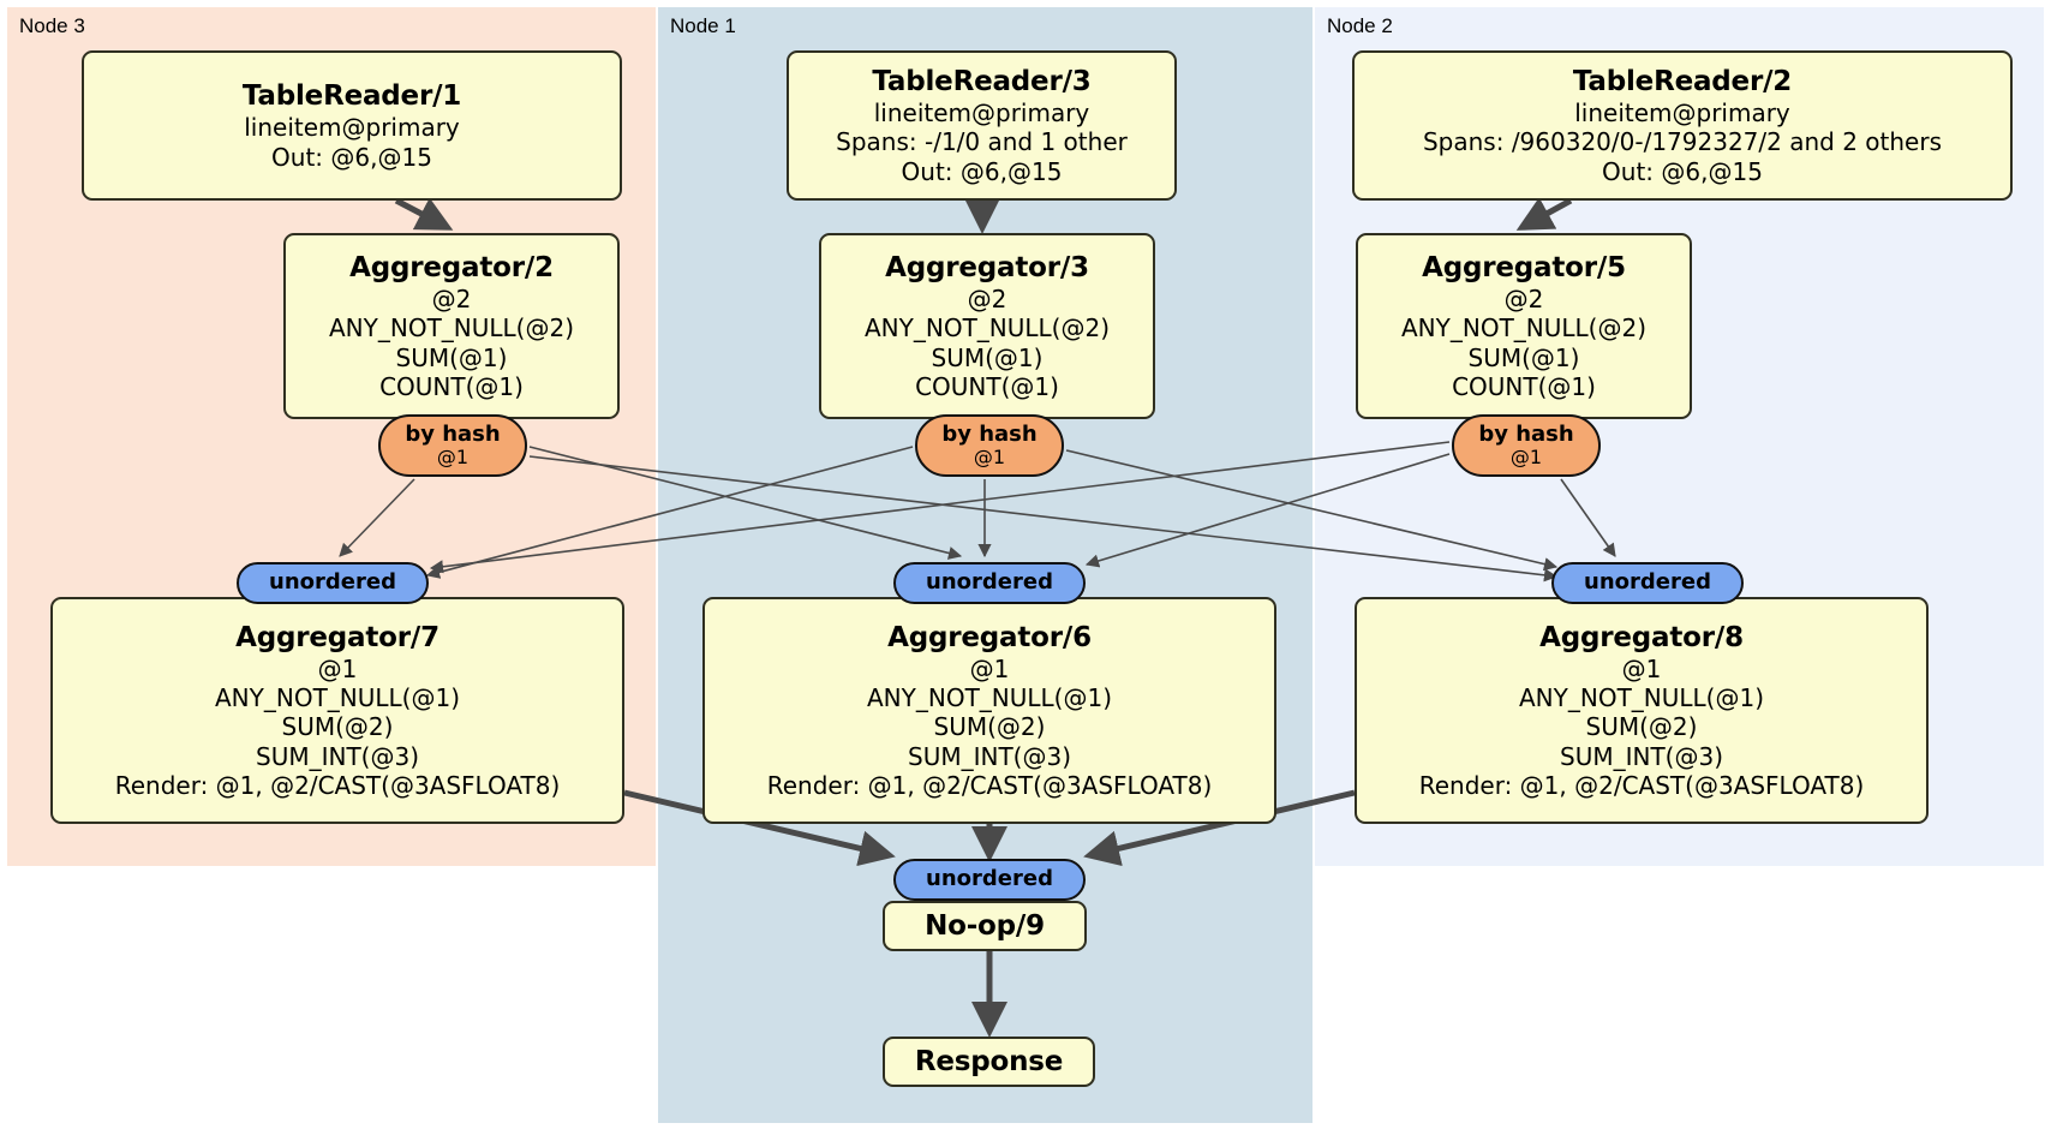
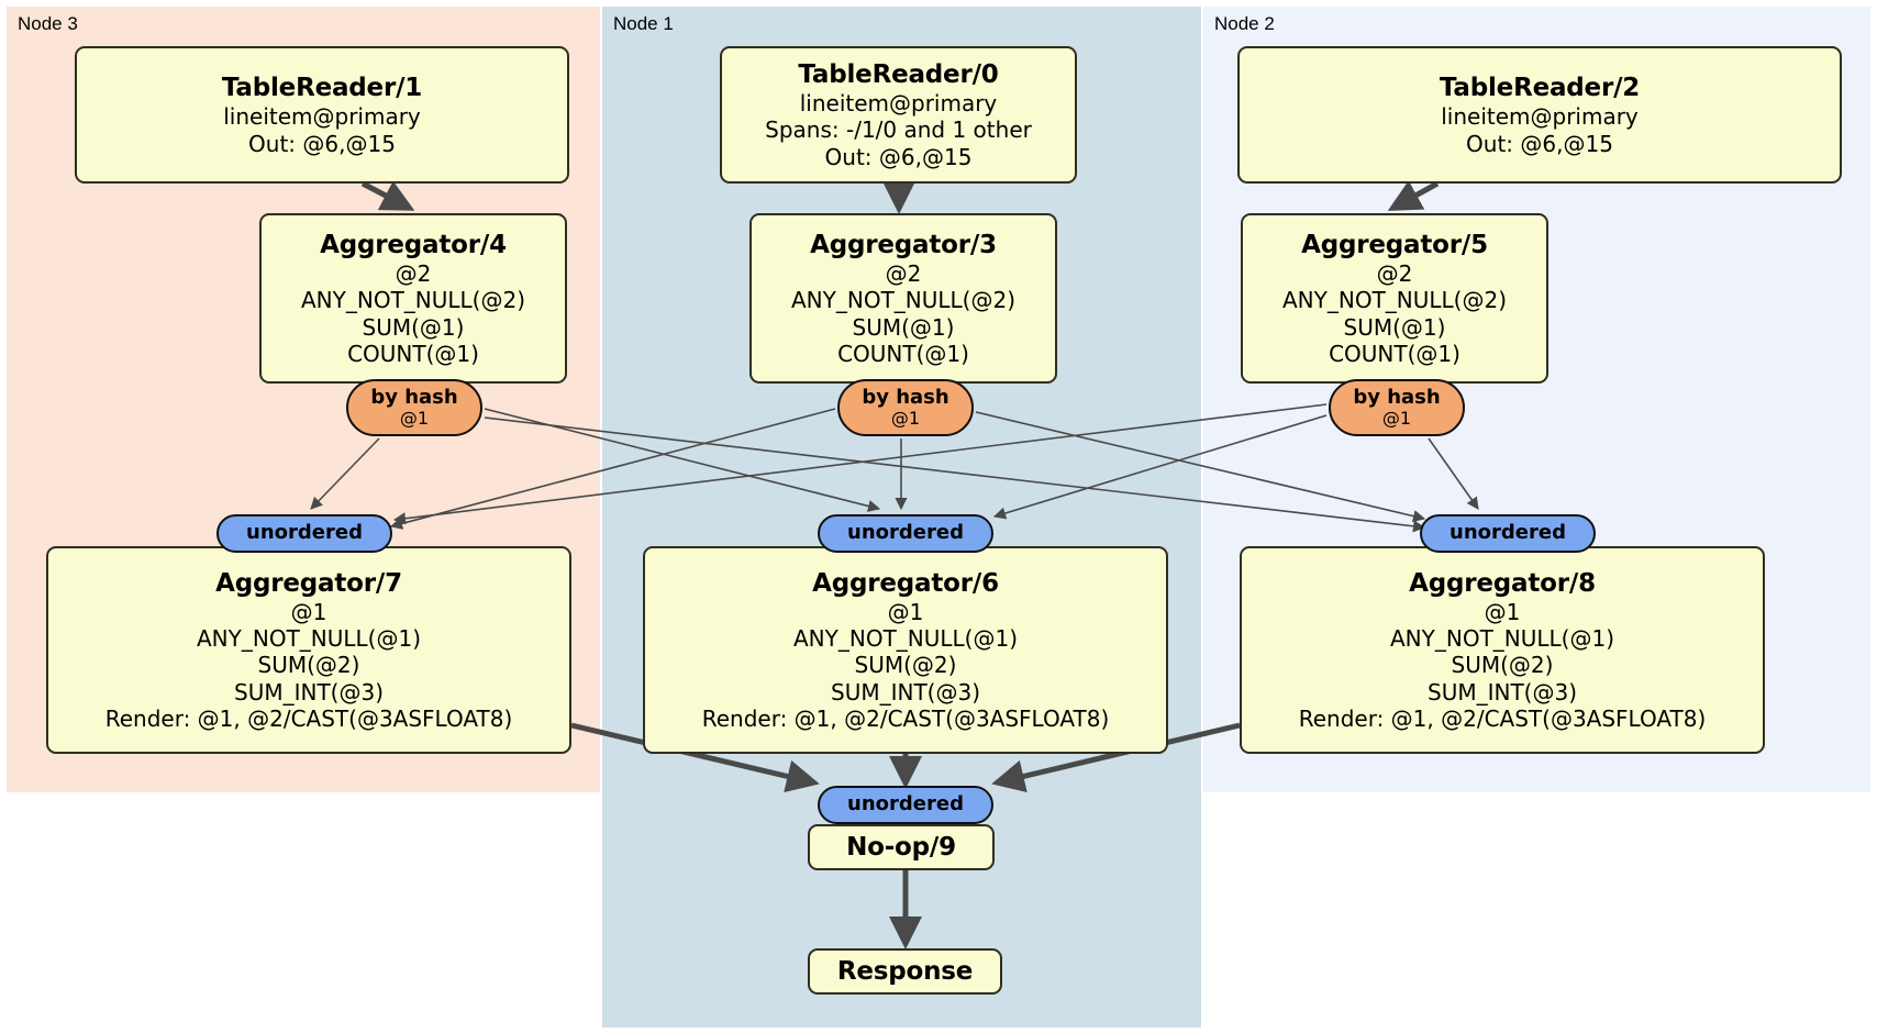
  Node 3
  Node 1
  Node 2
  TableReader/1
  lineitem@primary
  Out: @6,@15
- TableReader/3
+ TableReader/0
  lineitem@primary
  Spans: -/1/0 and 1 other
  Out: @6,@15
  TableReader/2
  lineitem@primary
- Spans: /960320/0-/1792327/2 and 2 others
  Out: @6,@15
- Aggregator/2
+ Aggregator/4
  @2
  ANY_NOT_NULL(@2)
  SUM(@1)
  COUNT(@1)
  Aggregator/3
  @2
  ANY_NOT_NULL(@2)
  SUM(@1)
  COUNT(@1)
  Aggregator/5
  @2
  ANY_NOT_NULL(@2)
  SUM(@1)
  COUNT(@1)
  Aggregator/7
  @1
  ANY_NOT_NULL(@1)
  SUM(@2)
  SUM_INT(@3)
  Render: @1, @2/CAST(@3ASFLOAT8)
  Aggregator/6
  @1
  ANY_NOT_NULL(@1)
  SUM(@2)
  SUM_INT(@3)
  Render: @1, @2/CAST(@3ASFLOAT8)
  Aggregator/8
  @1
  ANY_NOT_NULL(@1)
  SUM(@2)
  SUM_INT(@3)
  Render: @1, @2/CAST(@3ASFLOAT8)
  No-op/9
  Response
  by hash
  @1
  by hash
  @1
  by hash
  @1
  unordered
  unordered
  unordered
  unordered
